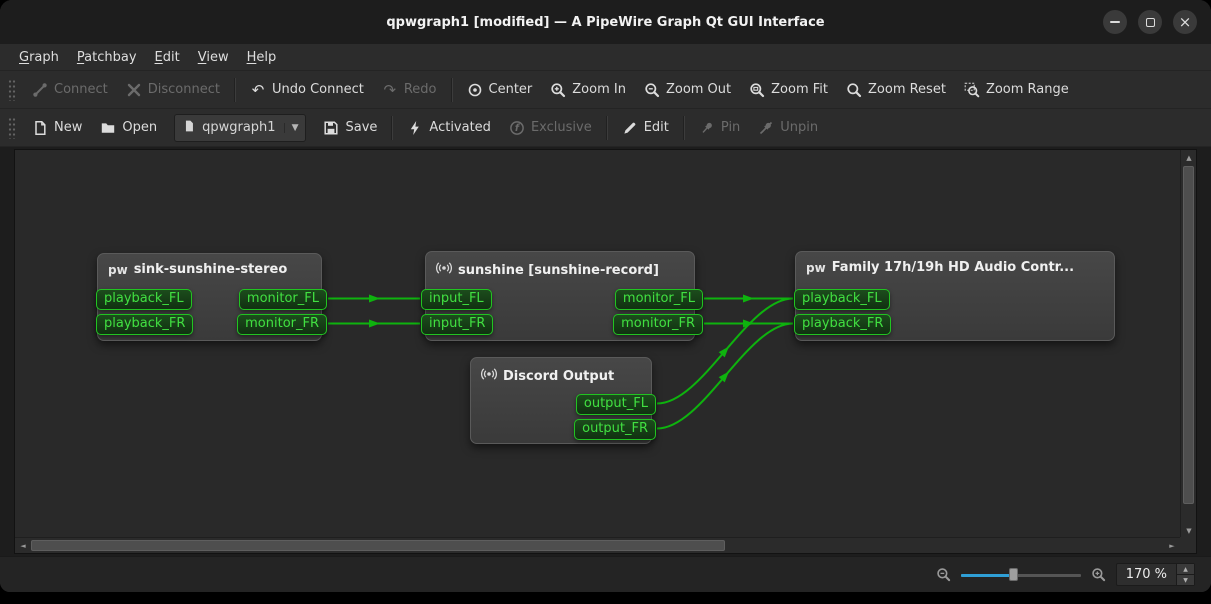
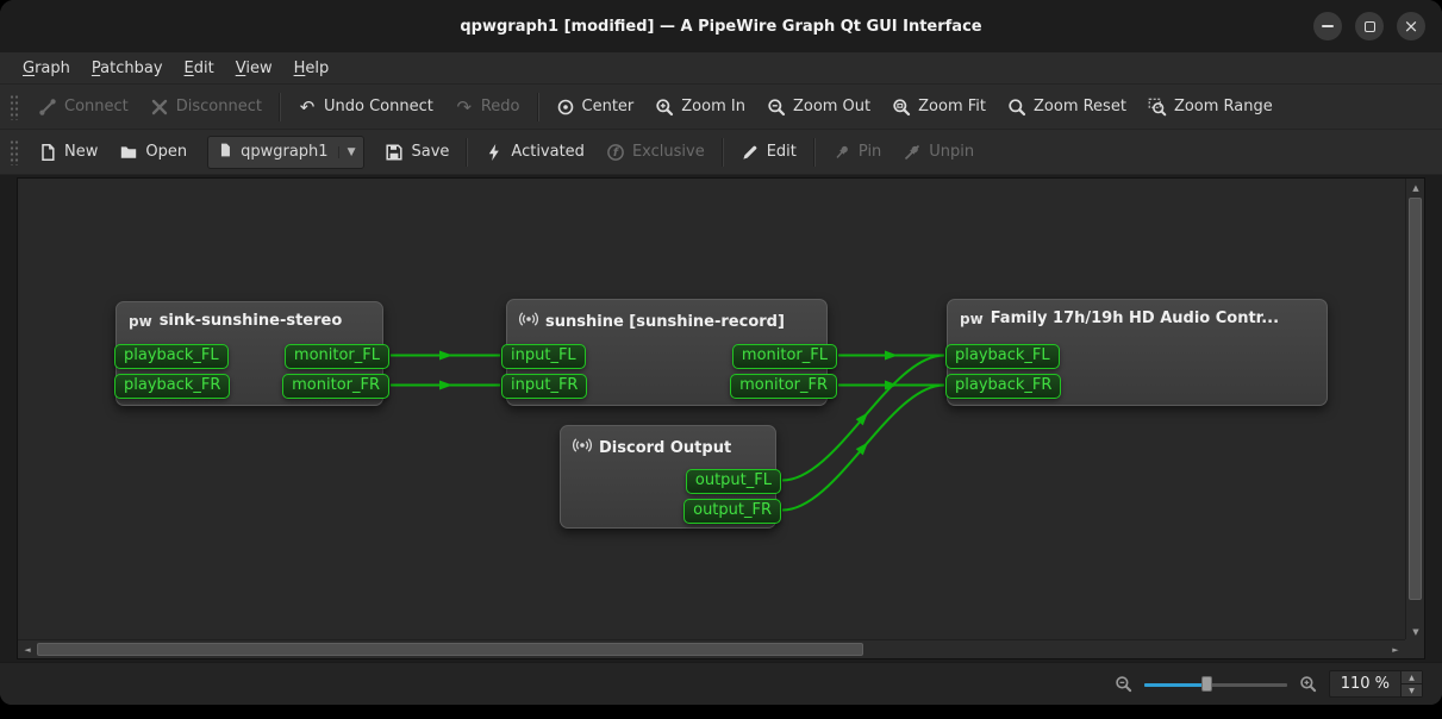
  qpwgraph1 [modified] — A PipeWire Graph Qt GUI Interface
  ×
  Graph
  Patchbay
  Edit
  View
  Help
  Connect
  Disconnect
  ↶
  Undo Connect
  ↷
  Redo
  Center
  Zoom In
  Zoom Out
  Zoom Fit
  Zoom Reset
  Zoom Range
  New
  Open
  qpwgraph1
  ▼
  Save
  Activated
  f
  Exclusive
  Edit
  Pin
  Unpin
  pw
  sink-sunshine-stereo
  playback_FL
  playback_FR
  monitor_FL
  monitor_FR
  sunshine [sunshine-record]
  input_FL
  input_FR
  monitor_FL
  monitor_FR
  pw
  Family 17h/19h HD Audio Contr...
  playback_FL
  playback_FR
  Discord Output
  output_FL
  output_FR
  ▲
  ▼
  ◄
  ►
- 170 %
+ 110 %
